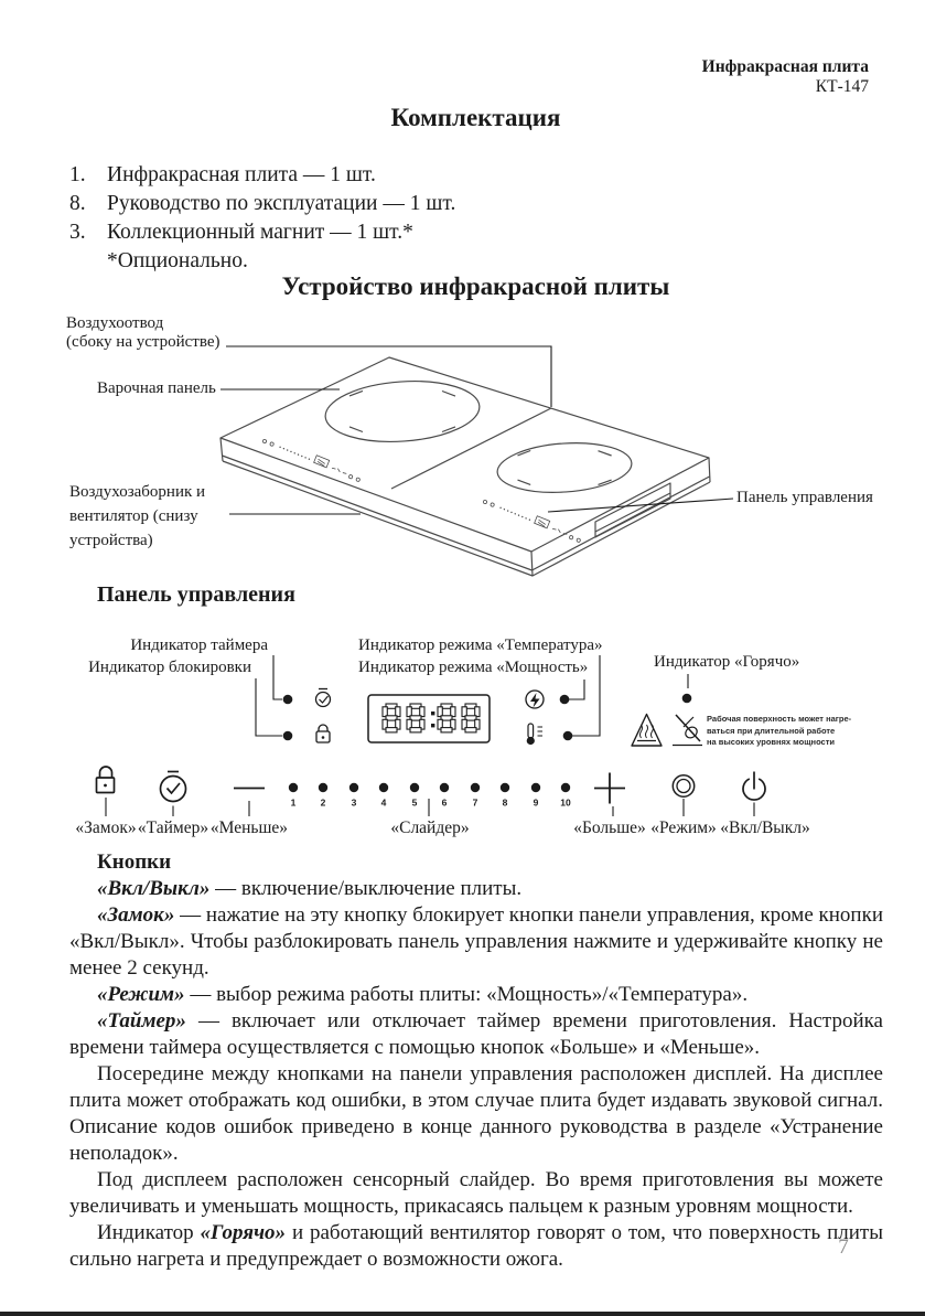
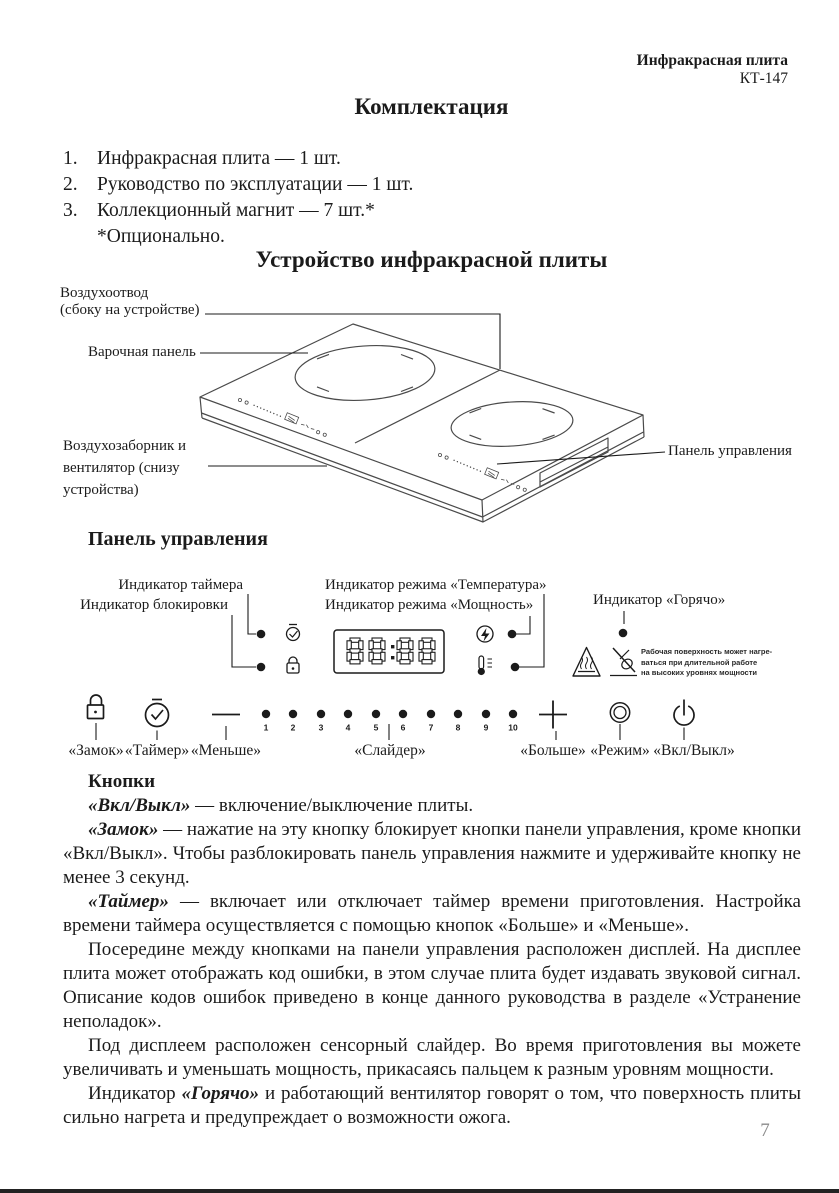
  Инфракрасная плита
  КТ-147
  Комплектация
  1. Инфракрасная плита — 1 шт.
- 8. Руководство по эксплуатации — 1 шт.
+ 2. Руководство по эксплуатации — 1 шт.
- 3. Коллекционный магнит — 1 шт.*
+ 3. Коллекционный магнит — 7 шт.*
  *Опционально.
  Устройство инфракрасной плиты
  Воздухоотвод
  (сбоку на устройстве)
  Варочная панель
  Воздухозаборник и
  вентилятор (снизу
  устройства)
  Панель управления
  Панель управления
  1
  2
  3
  4
  5
  6
  7
  8
  9
  10
  Индикатор таймера
  Индикатор блокировки
  Индикатор режима «Температура»
  Индикатор режима «Мощность»
  Индикатор «Горячо»
  Рабочая поверхность может нагре-
  ваться при длительной работе
  на высоких уровнях мощности
  «Замок»
  «Таймер»
  «Меньше»
  «Слайдер»
  «Больше»
  «Режим»
  «Вкл/Выкл»
  Кнопки
  «Вкл/Выкл» — включение/выключение плиты.
- «Замок» — нажатие на эту кнопку блокирует кнопки панели управления, кроме кнопки «Вкл/Выкл». Чтобы разблокировать панель управления нажмите и удерживайте кнопку не менее 2 секунд.
+ «Замок» — нажатие на эту кнопку блокирует кнопки панели управления, кроме кнопки «Вкл/Выкл». Чтобы разблокировать панель управления нажмите и удерживайте кнопку не менее 3 секунд.
- «Режим» — выбор режима работы плиты: «Мощность»/«Температура».
  «Таймер» — включает или отключает таймер времени приготовления. Настройка времени таймера осуществляется с помощью кнопок «Больше» и «Меньше».
  Посередине между кнопками на панели управления расположен дисплей. На дисплее плита может отображать код ошибки, в этом случае плита будет издавать звуковой сигнал. Описание кодов ошибок приведено в конце данного руководства в разделе «Устранение неполадок».
  Под дисплеем расположен сенсорный слайдер. Во время приготовления вы можете увеличивать и уменьшать мощность, прикасаясь пальцем к разным уровням мощности.
  Индикатор «Горячо» и работающий вентилятор говорят о том, что поверхность плиты сильно нагрета и предупреждает о возможности ожога.
  7
